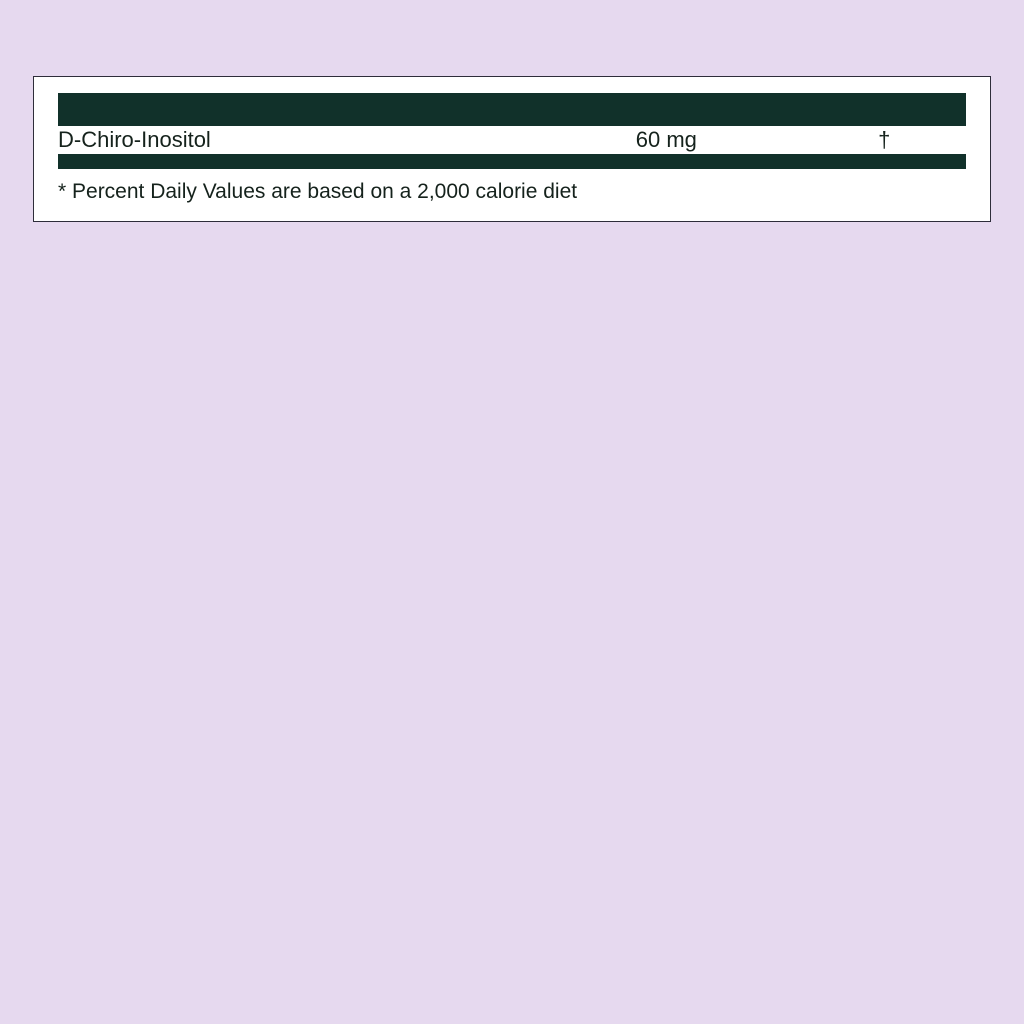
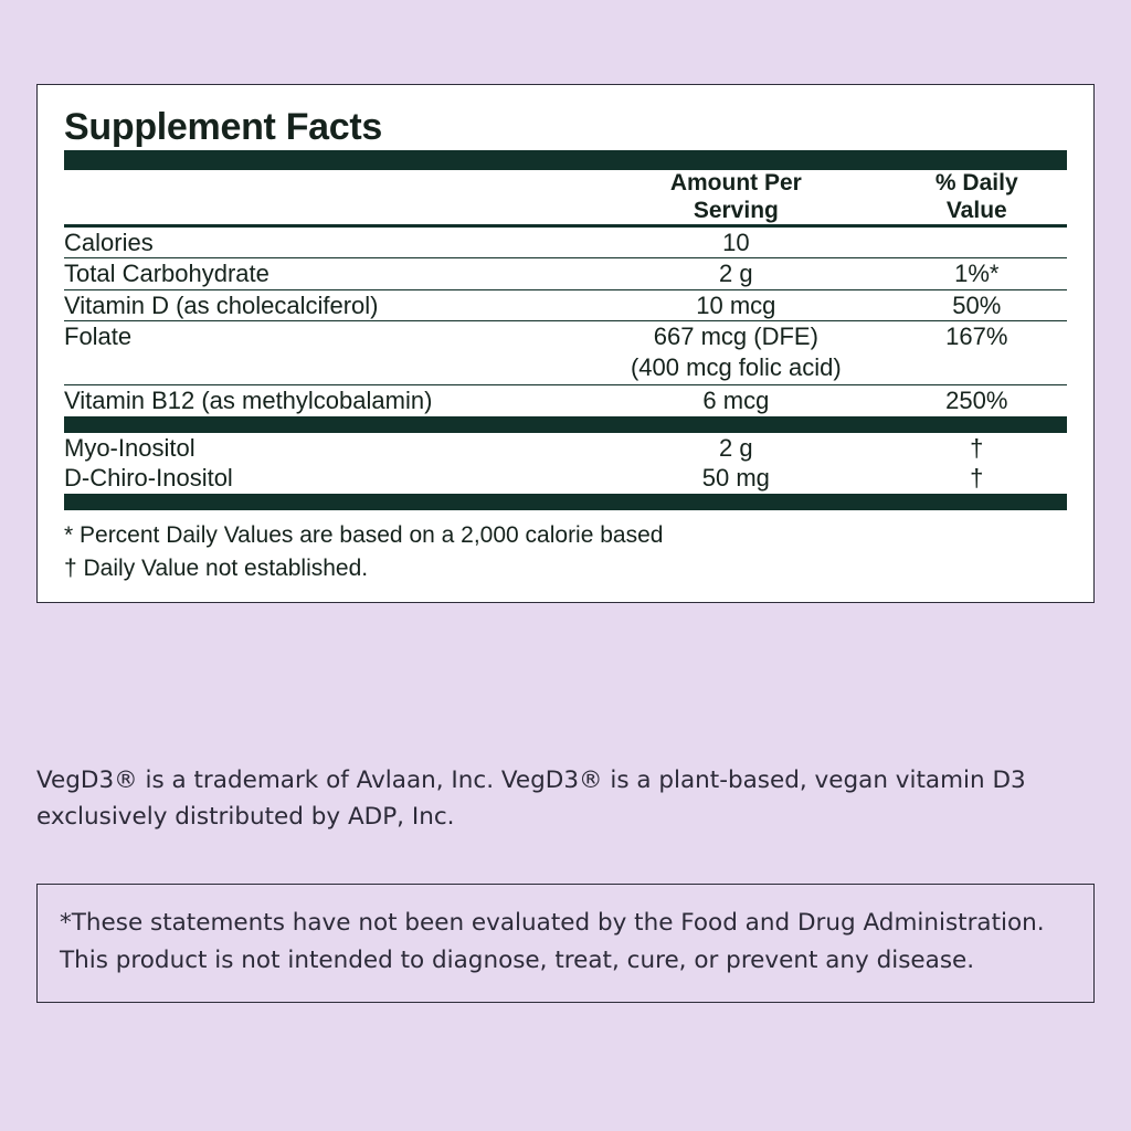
+ Supplement Facts
+ 	Amount Per Serving	% Daily Value
+ Calories	10
+ Total Carbohydrate	2 g	1%*
+ Vitamin D (as cholecalciferol)	10 mcg	50%
+ Folate	667 mcg (DFE)	167%
+ 	(400 mcg folic acid)
+ Vitamin B12 (as methylcobalamin)	6 mcg	250%
+ Myo-Inositol	2 g	†
- D-Chiro-Inositol	60 mg	†
+ D-Chiro-Inositol	50 mg	†
- * Percent Daily Values are based on a 2,000 calorie diet
+ * Percent Daily Values are based on a 2,000 calorie based
+ † Daily Value not established.
+ VegD3® is a trademark of Avlaan, Inc. VegD3® is a plant-based, vegan vitamin D3 exclusively distributed by ADP, Inc.
+ *These statements have not been evaluated by the Food and Drug Administration. This product is not intended to diagnose, treat, cure, or prevent any disease.
